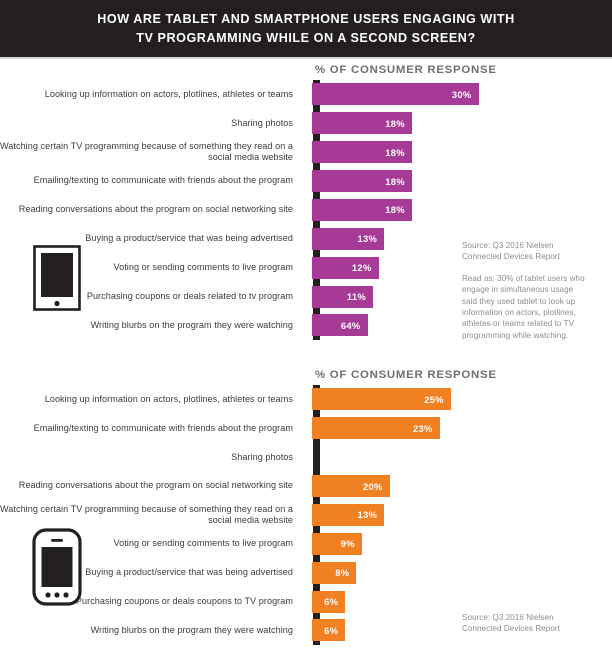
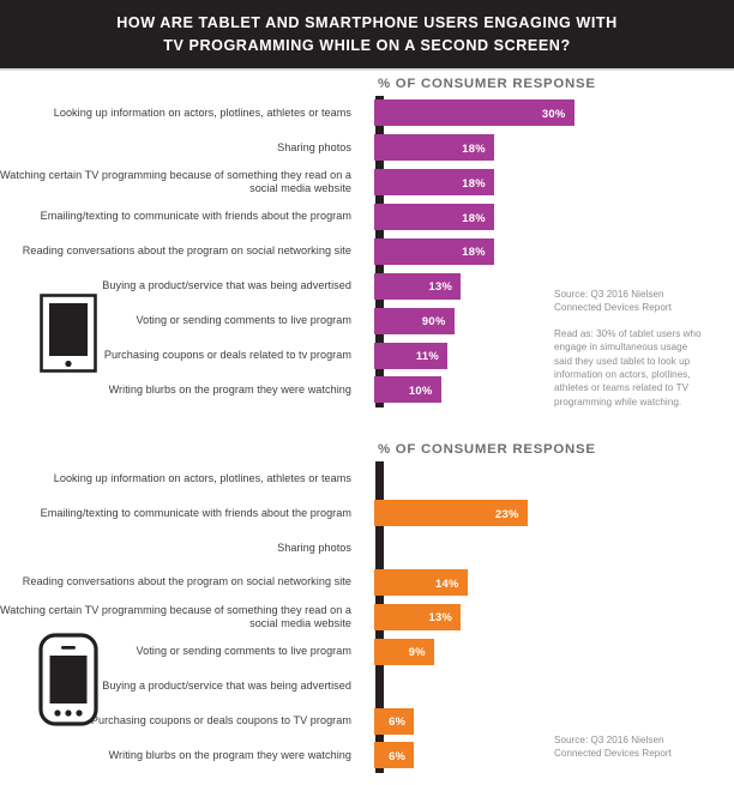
  HOW ARE TABLET AND SMARTPHONE USERS ENGAGING WITH TV PROGRAMMING WHILE ON A SECOND SCREEN?
  % OF CONSUMER RESPONSE
  Looking up information on actors, plotlines, athletes or teams
  30%
  Sharing photos
  18%
  Watching certain TV programming because of something they read on a social media website
  18%
  Emailing/texting to communicate with friends about the program
  18%
  Reading conversations about the program on social networking site
  18%
  Buying a product/service that was being advertised
  13%
  Voting or sending comments to live program
- 12%
+ 90%
  Purchasing coupons or deals related to tv program
  11%
  Writing blurbs on the program they were watching
- 64%
+ 10%
  Source: Q3 2016 Nielsen Connected Devices Report
  Read as: 30% of tablet users who engage in simultaneous usage said they used tablet to look up information on actors, plotlines, athletes or teams related to TV programming while watching.
  % OF CONSUMER RESPONSE
  Looking up information on actors, plotlines, athletes or teams
- 25%
  Emailing/texting to communicate with friends about the program
  23%
  Sharing photos
  Reading conversations about the program on social networking site
- 20%
+ 14%
  Watching certain TV programming because of something they read on a social media website
  13%
  Voting or sending comments to live program
  9%
  Buying a product/service that was being advertised
- 8%
  Purchasing coupons or deals coupons to TV program
  6%
  Writing blurbs on the program they were watching
  6%
  Source: Q3 2016 Nielsen Connected Devices Report
